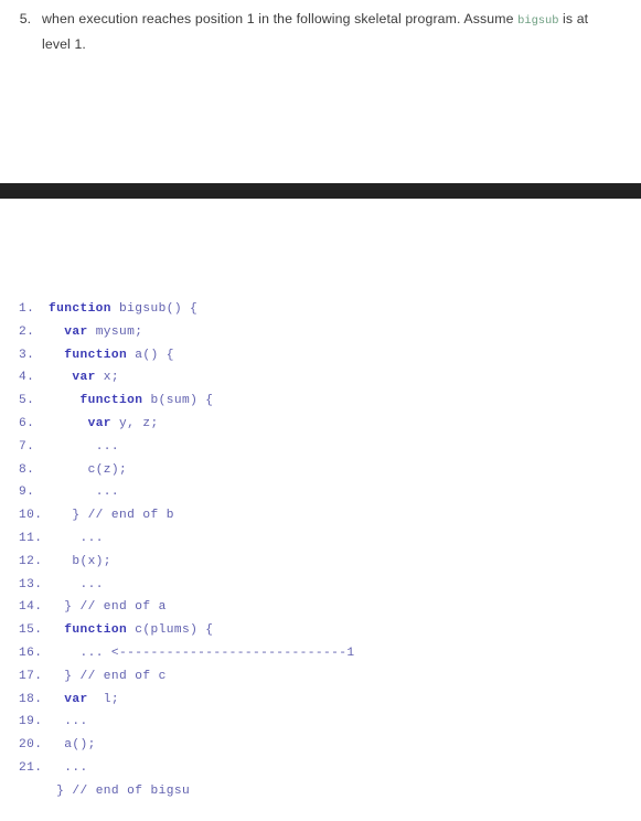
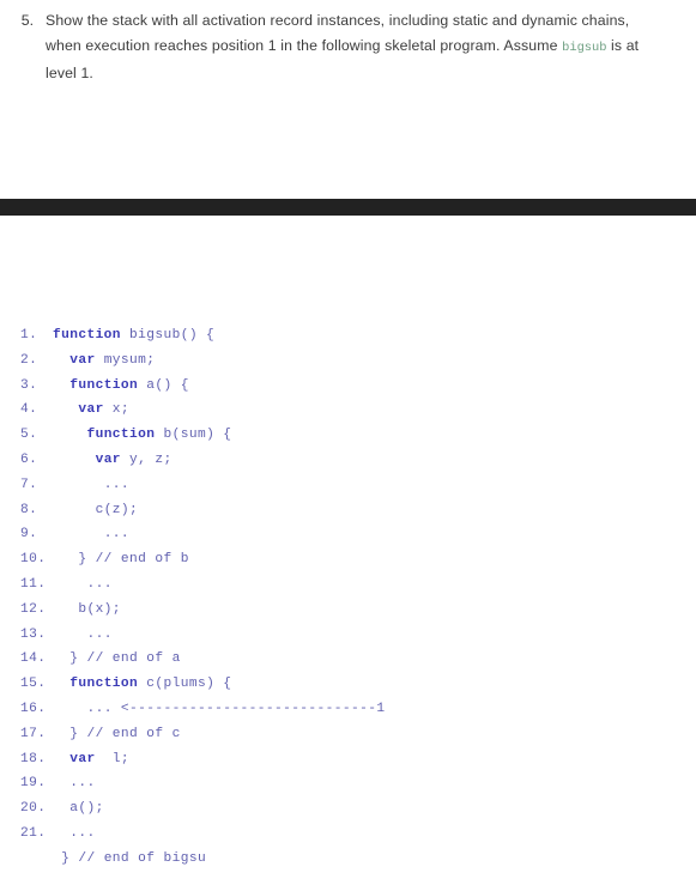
  5.
+ Show the stack with all activation record instances, including static and dynamic chains,
  when execution reaches position 1 in the following skeletal program. Assume bigsub is at
  level 1.
  1. function bigsub() {
  2. var mysum;
  3. function a() {
  4. var x;
  5. function b(sum) {
  6. var y, z;
  7. ...
  8. c(z);
  9. ...
  10. } // end of b
  11. ...
  12. b(x);
  13. ...
  14. } // end of a
  15. function c(plums) {
  16. ... <-----------------------------1
  17. } // end of c
  18. var l;
  19. ...
  20. a();
  21. ...
  } // end of bigsu
